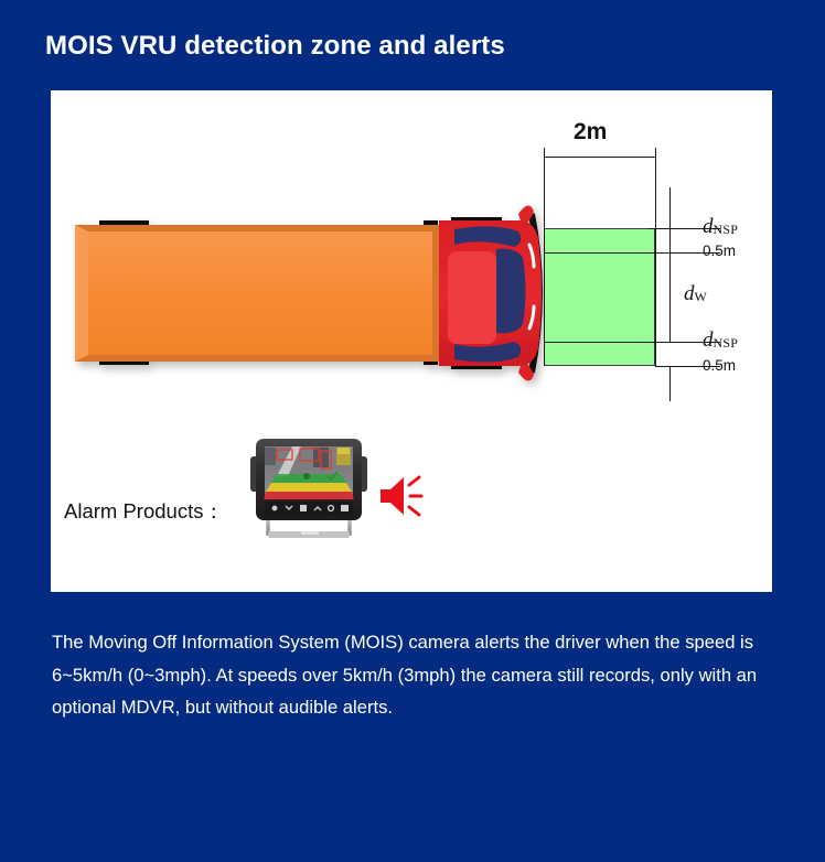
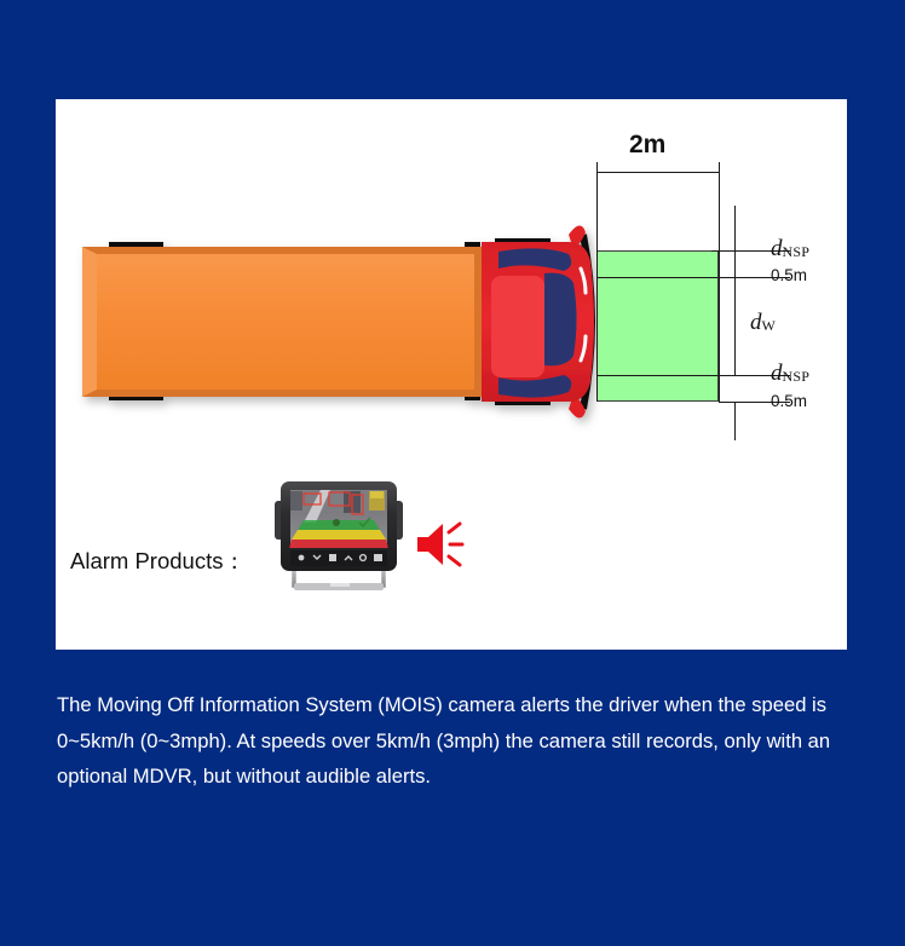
- MOIS VRU detection zone and alerts
  2m
  dNSP
  0.5m
  dW
  dNSP
  0.5m
  Alarm Products：
- The Moving Off Information System (MOIS) camera alerts the driver when the speed is 6~5km/h (0~3mph). At speeds over 5km/h (3mph) the camera still records, only with an optional MDVR, but without audible alerts.
+ The Moving Off Information System (MOIS) camera alerts the driver when the speed is 0~5km/h (0~3mph). At speeds over 5km/h (3mph) the camera still records, only with an optional MDVR, but without audible alerts.
